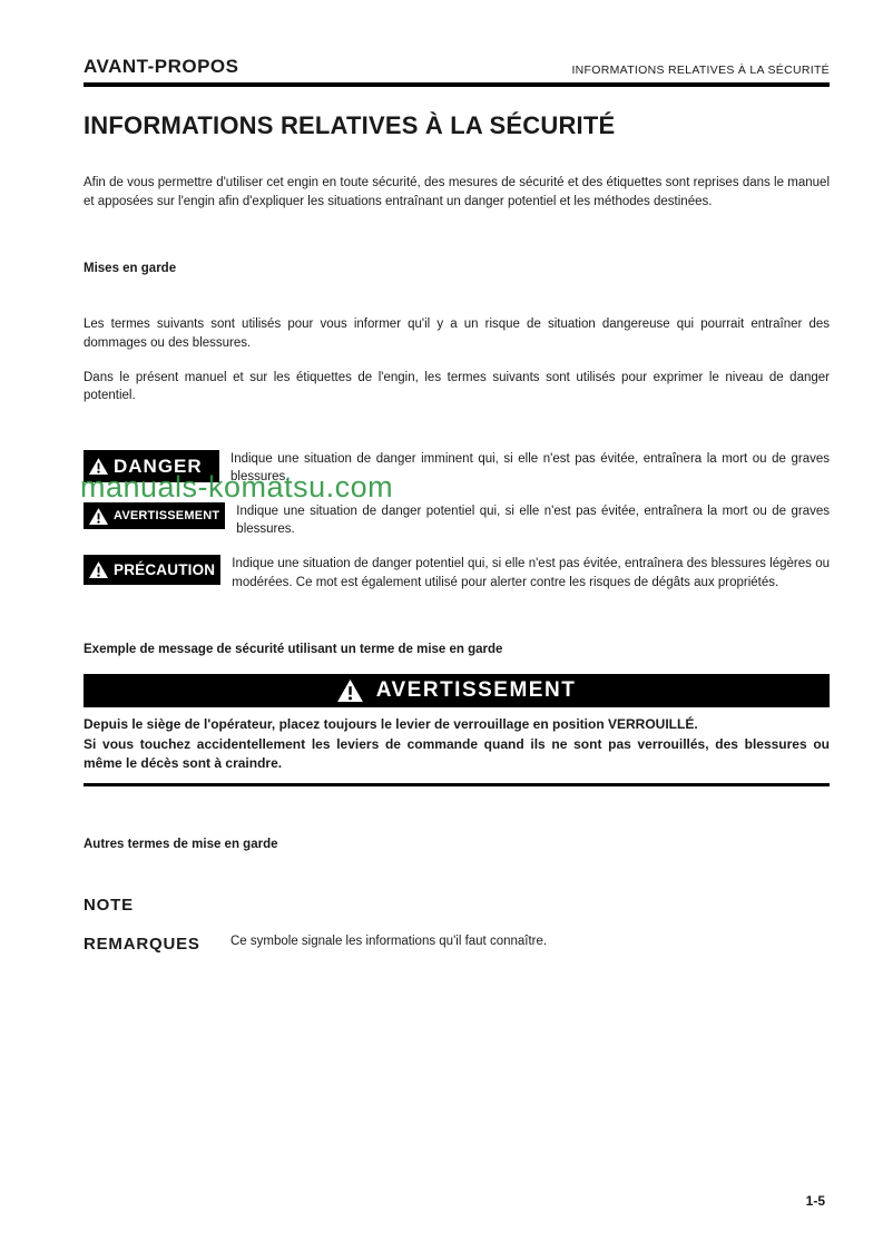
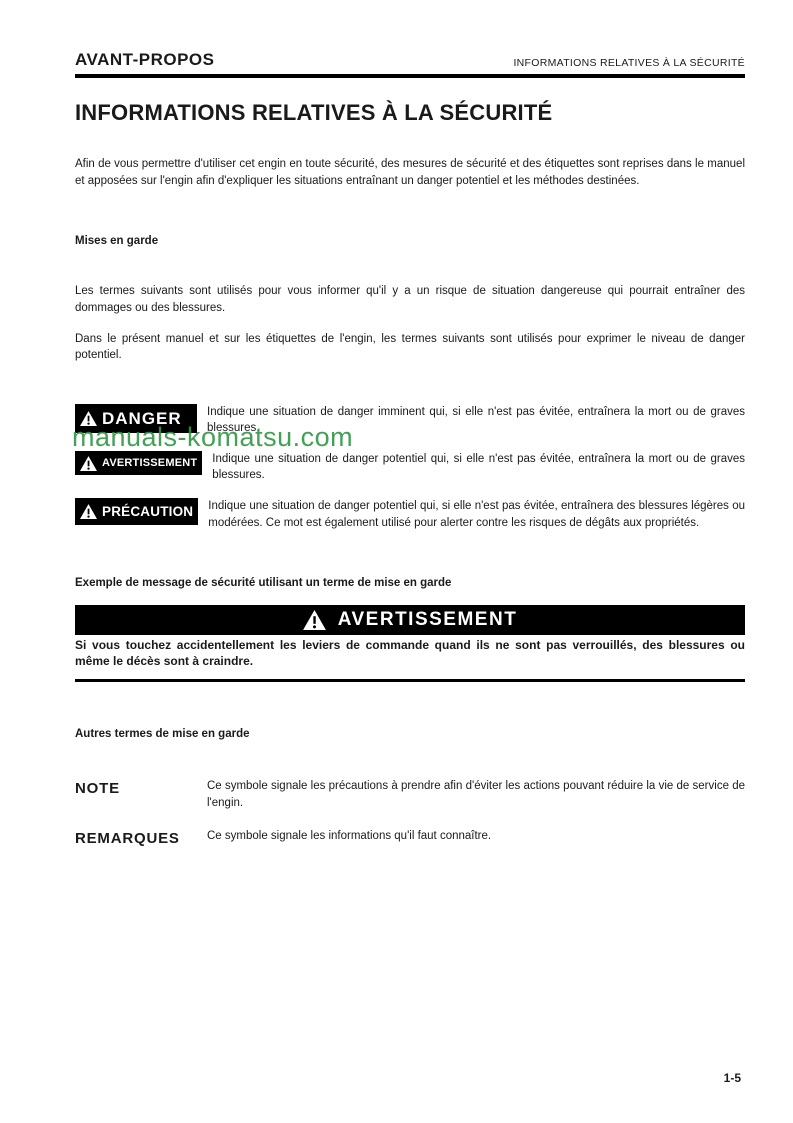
  AVANT-PROPOS
  INFORMATIONS RELATIVES À LA SÉCURITÉ
  INFORMATIONS RELATIVES À LA SÉCURITÉ
  Afin de vous permettre d'utiliser cet engin en toute sécurité, des mesures de sécurité et des étiquettes sont reprises dans le manuel et apposées sur l'engin afin d'expliquer les situations entraînant un danger potentiel et les méthodes destinées.
  Mises en garde
  Les termes suivants sont utilisés pour vous informer qu'il y a un risque de situation dangereuse qui pourrait entraîner des dommages ou des blessures.
  Dans le présent manuel et sur les étiquettes de l'engin, les termes suivants sont utilisés pour exprimer le niveau de danger potentiel.
  DANGER
  Indique une situation de danger imminent qui, si elle n'est pas évitée, entraînera la mort ou de graves blessures.
  AVERTISSEMENT
  Indique une situation de danger potentiel qui, si elle n'est pas évitée, entraînera la mort ou de graves blessures.
  PRÉCAUTION
  Indique une situation de danger potentiel qui, si elle n'est pas évitée, entraînera des blessures légères ou modérées. Ce mot est également utilisé pour alerter contre les risques de dégâts aux propriétés.
  manuals-komatsu.com
  Exemple de message de sécurité utilisant un terme de mise en garde
  AVERTISSEMENT
- Depuis le siège de l'opérateur, placez toujours le levier de verrouillage en position VERROUILLÉ.
  Si vous touchez accidentellement les leviers de commande quand ils ne sont pas verrouillés, des blessures ou même le décès sont à craindre.
  Autres termes de mise en garde
  NOTE
+ Ce symbole signale les précautions à prendre afin d'éviter les actions pouvant réduire la vie de service de l'engin.
  REMARQUES
  Ce symbole signale les informations qu'il faut connaître.
  1-5
